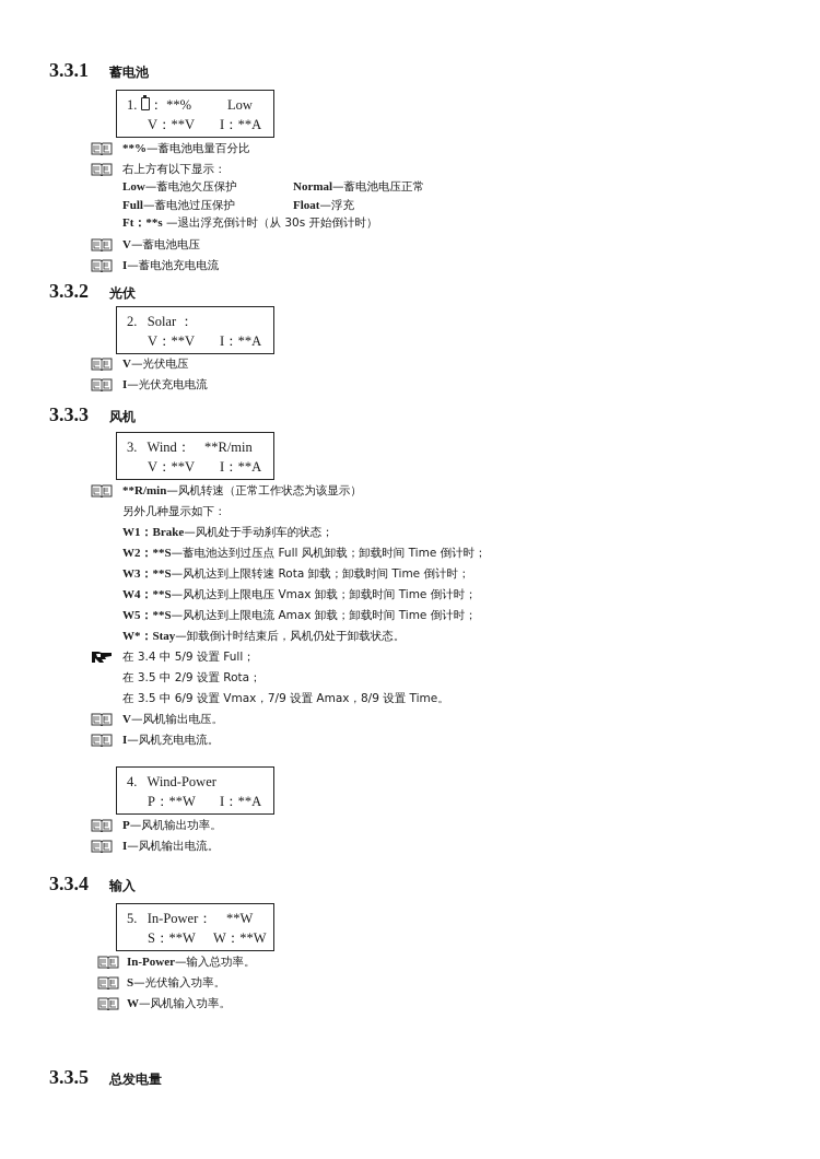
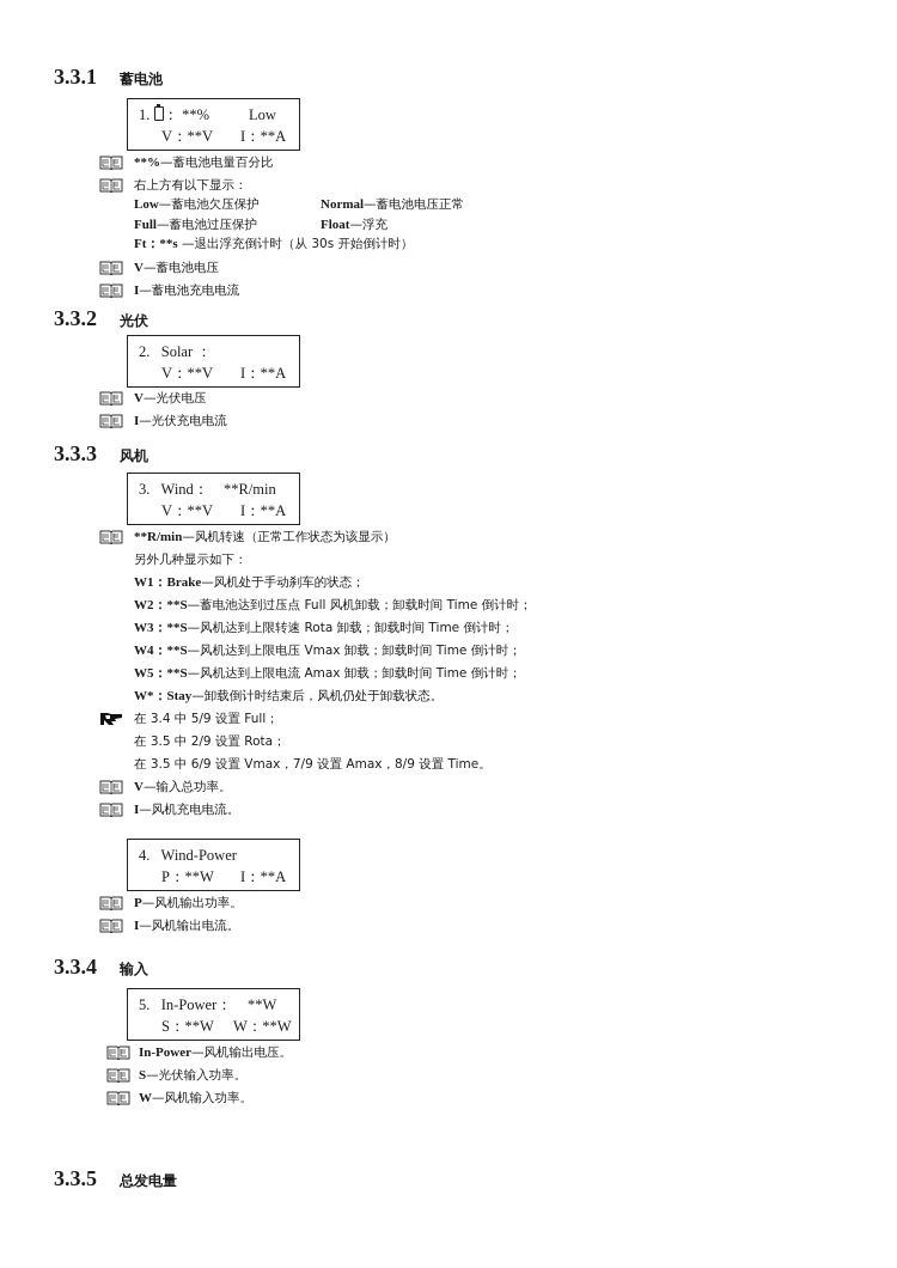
  3.3.1 蓄电池
  1. ： **%
  Low
  V：**V
  I：**A
  **%—蓄电池电量百分比
  右上方有以下显示：
  Low—蓄电池欠压保护
  Normal—蓄电池电压正常
  Full—蓄电池过压保护
  Float—浮充
  Ft：**s —退出浮充倒计时（从 30s 开始倒计时）
  V—蓄电池电压
  I—蓄电池充电电流
  3.3.2 光伏
  2. Solar ：
  V：**V
  I：**A
  V—光伏电压
  I—光伏充电电流
  3.3.3 风机
  3. Wind：
  **R/min
  V：**V
  I：**A
  **R/min—风机转速（正常工作状态为该显示）
  另外几种显示如下：
  W1：Brake—风机处于手动刹车的状态；
  W2：**S—蓄电池达到过压点 Full 风机卸载；卸载时间 Time 倒计时；
  W3：**S—风机达到上限转速 Rota 卸载；卸载时间 Time 倒计时；
  W4：**S—风机达到上限电压 Vmax 卸载；卸载时间 Time 倒计时；
  W5：**S—风机达到上限电流 Amax 卸载；卸载时间 Time 倒计时；
  W*：Stay—卸载倒计时结束后，风机仍处于卸载状态。
  在 3.4 中 5/9 设置 Full；
  在 3.5 中 2/9 设置 Rota；
  在 3.5 中 6/9 设置 Vmax，7/9 设置 Amax，8/9 设置 Time。
- V—风机输出电压。
+ V—输入总功率。
  I—风机充电电流。
  4. Wind-Power
  P：**W
  I：**A
  P—风机输出功率。
  I—风机输出电流。
  3.3.4 输入
  5. In-Power：
  **W
  S：**W
  W：**W
- In-Power—输入总功率。
+ In-Power—风机输出电压。
  S—光伏输入功率。
  W—风机输入功率。
  3.3.5 总发电量
